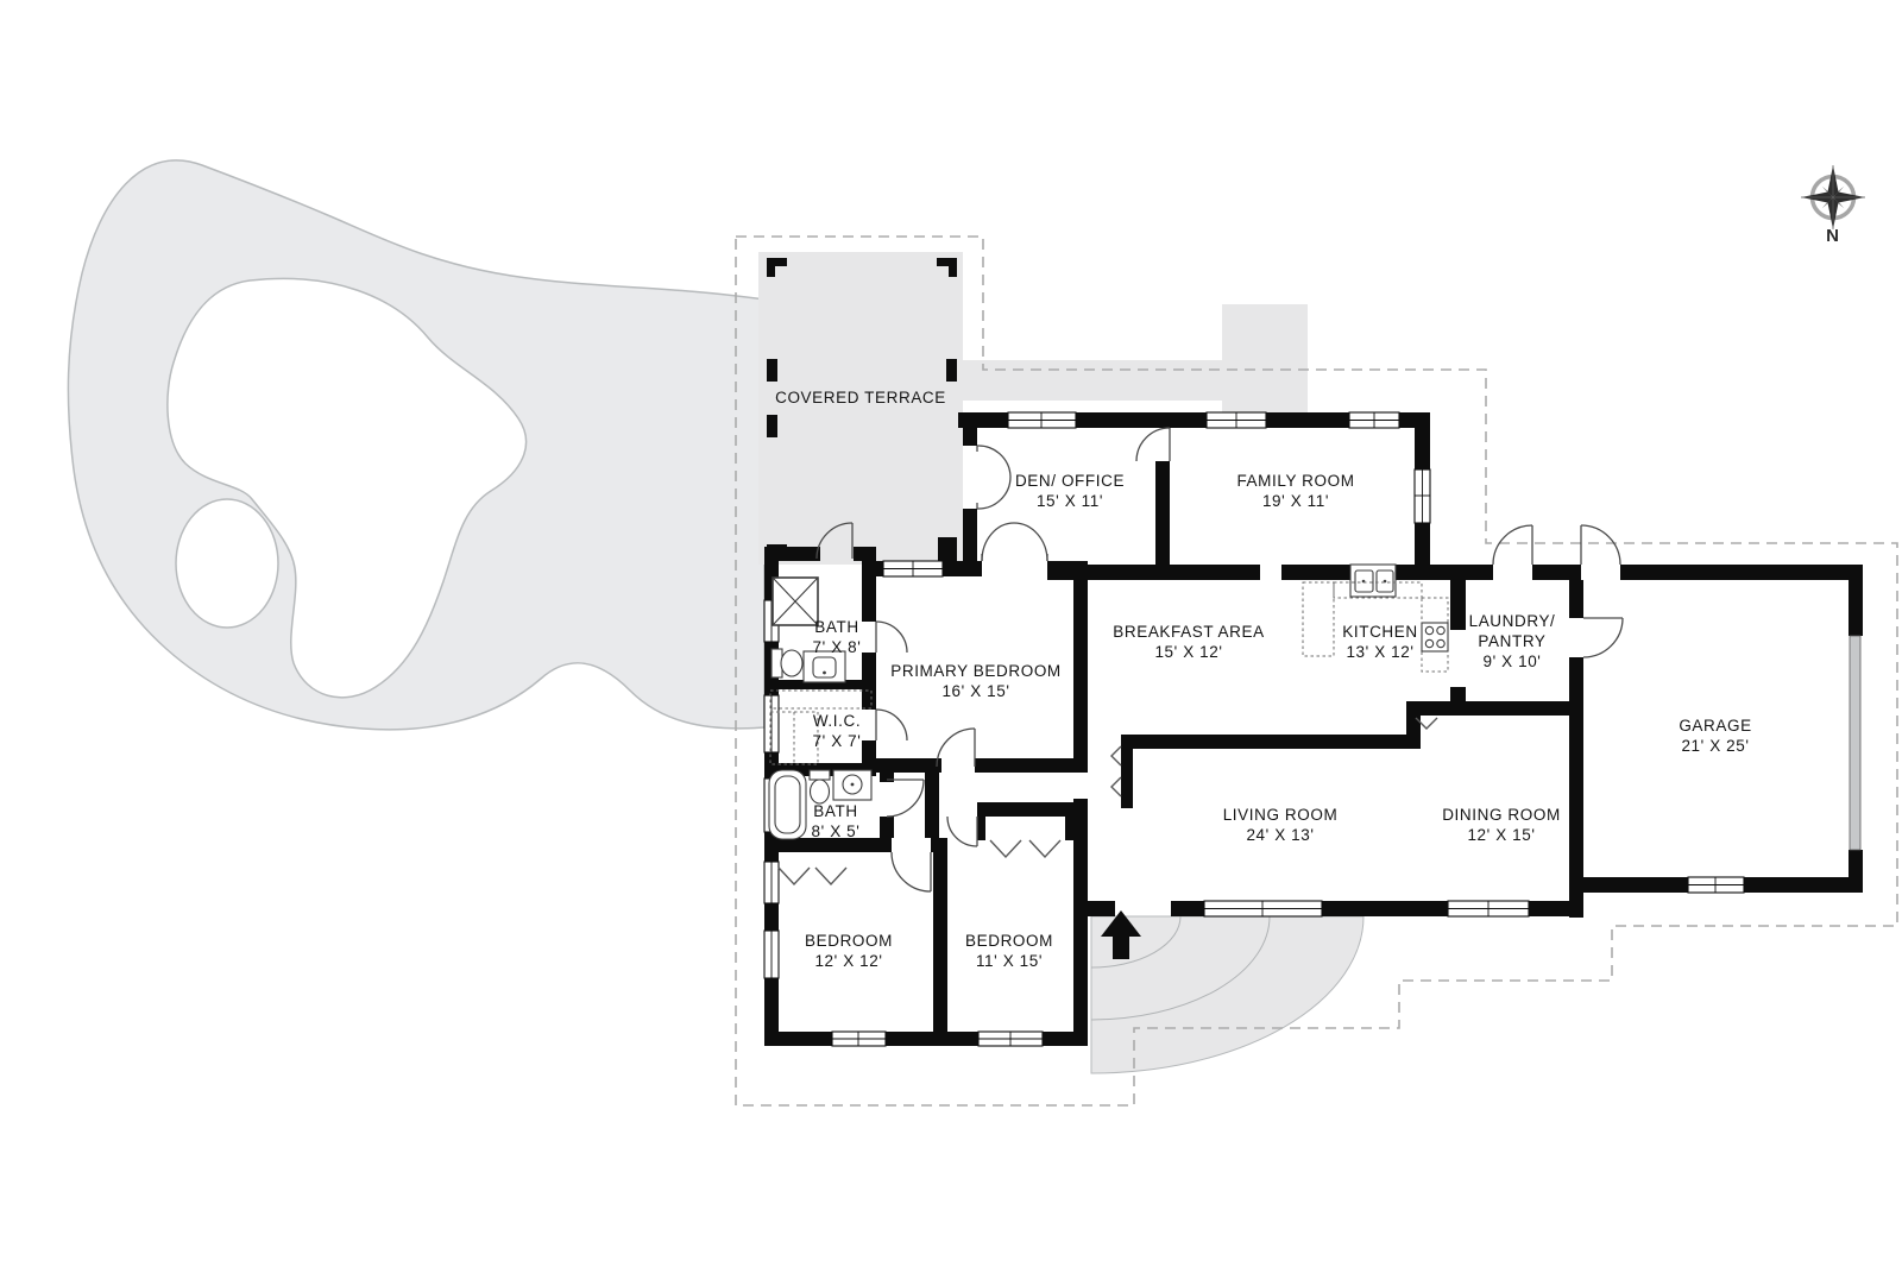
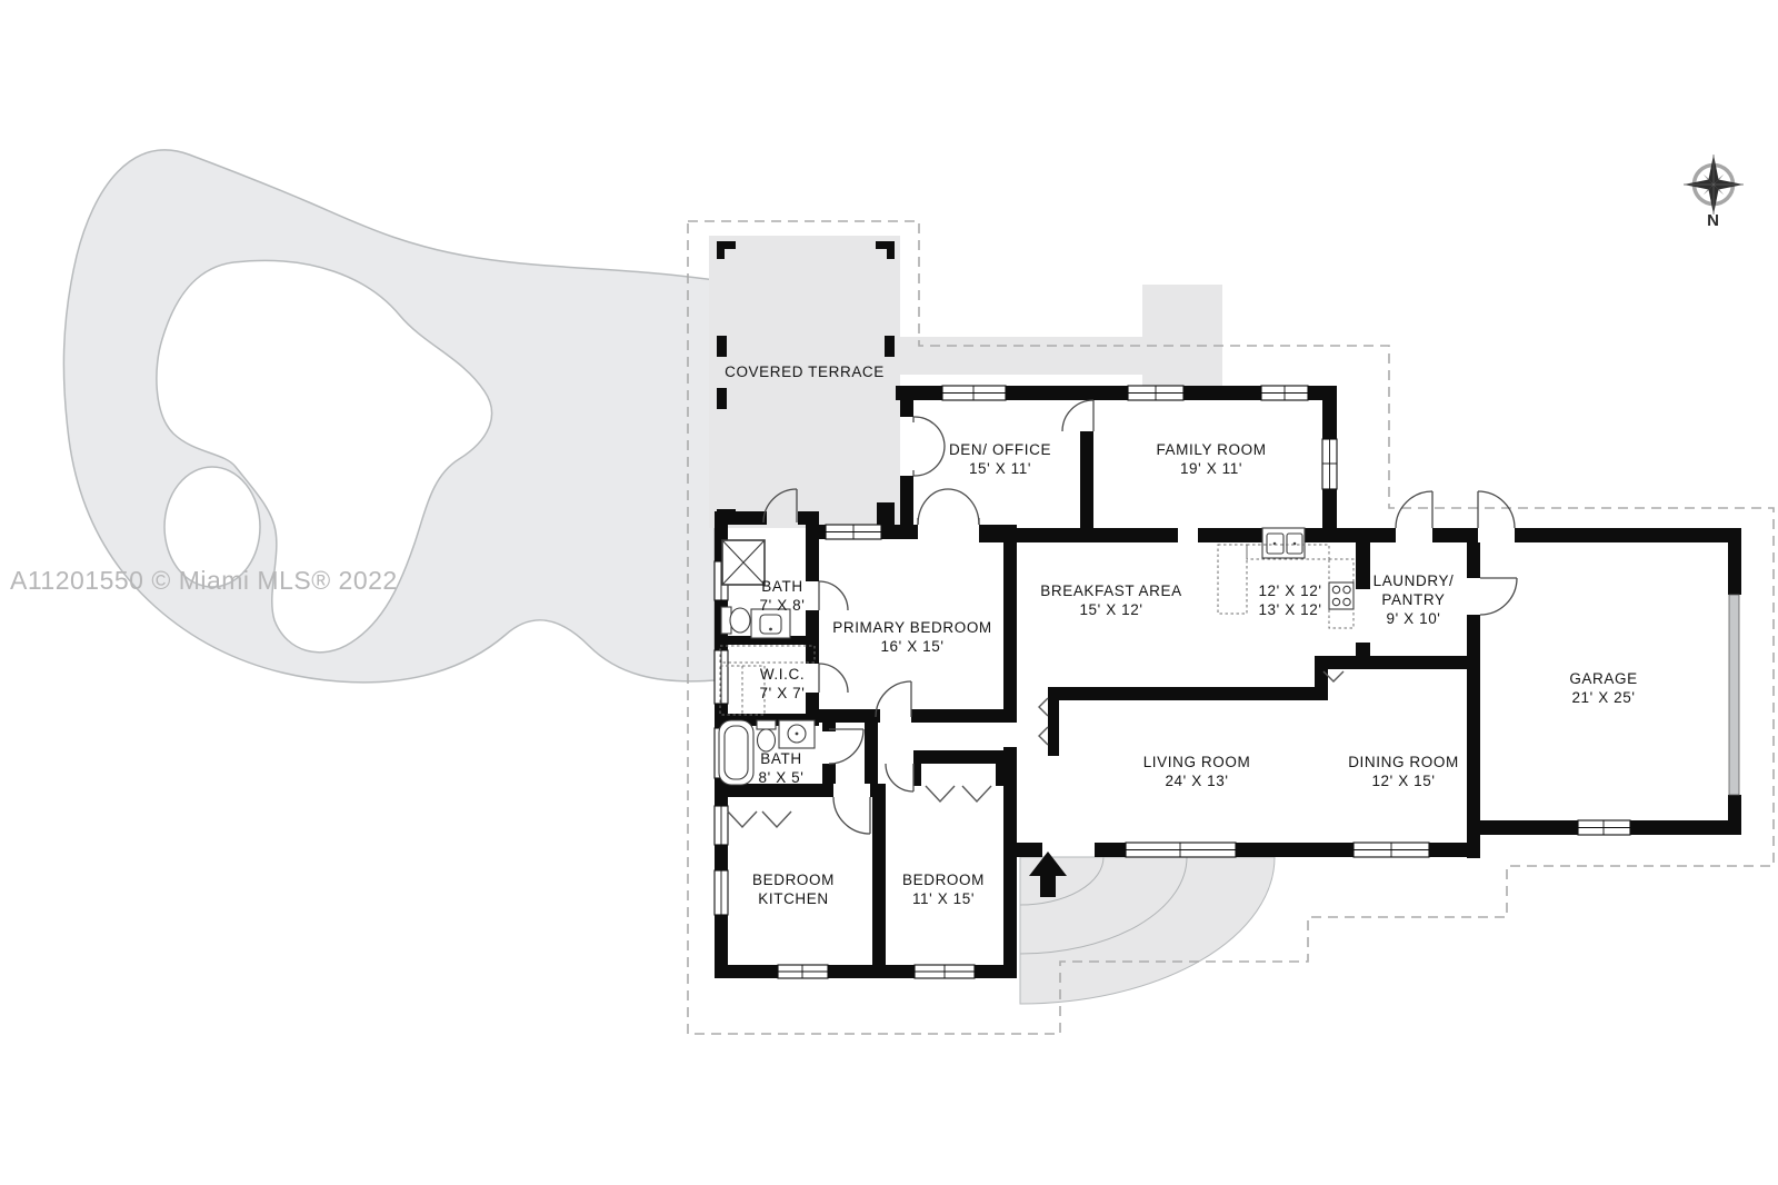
  COVERED TERRACE
  DEN/ OFFICE
  15' X 11'
  FAMILY ROOM
  19' X 11'
  BREAKFAST AREA
  15' X 12'
- KITCHEN
+ 12' X 12'
  13' X 12'
  LAUNDRY/
  PANTRY
  9' X 10'
  GARAGE
  21' X 25'
  BATH
  7' X 8'
  PRIMARY BEDROOM
  16' X 15'
  W.I.C.
  7' X 7'
  BATH
  8' X 5'
  BEDROOM
- 12' X 12'
+ KITCHEN
  BEDROOM
  11' X 15'
  LIVING ROOM
  24' X 13'
  DINING ROOM
  12' X 15'
+ A11201550 © Miami MLS® 2022
  N
